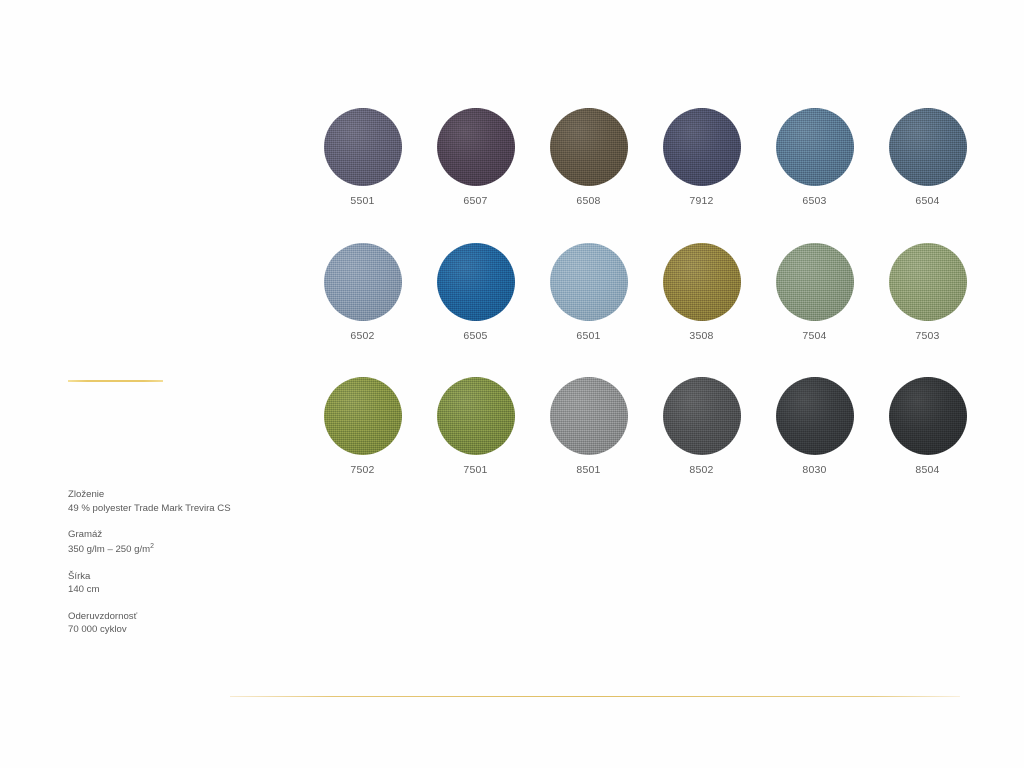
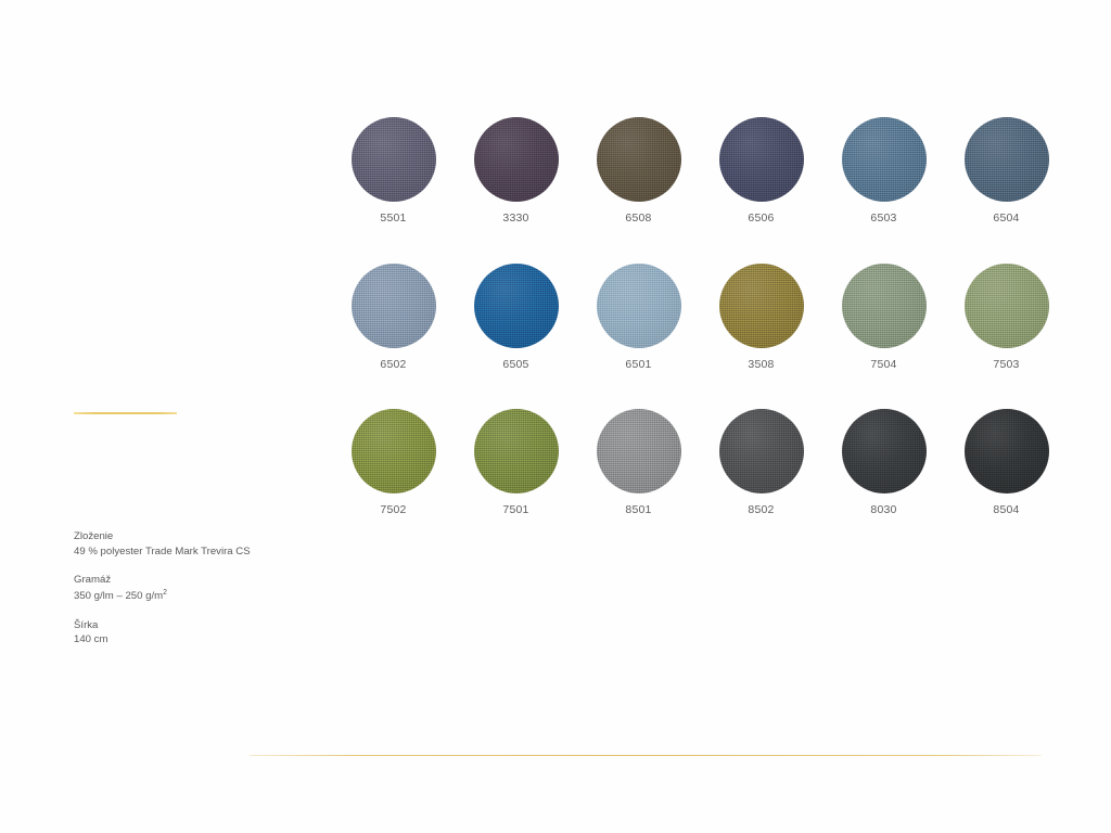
  5501
- 6507
+ 3330
  6508
- 7912
+ 6506
  6503
  6504
  6502
  6505
  6501
  3508
  7504
  7503
  7502
  7501
  8501
  8502
  8030
  8504
  Zloženie
  49 % polyester Trade Mark Trevira CS
  Gramáž
  350 g/lm – 250 g/m
  Šírka
  140 cm
- Oderuvzdornosť
- 70 000 cyklov
